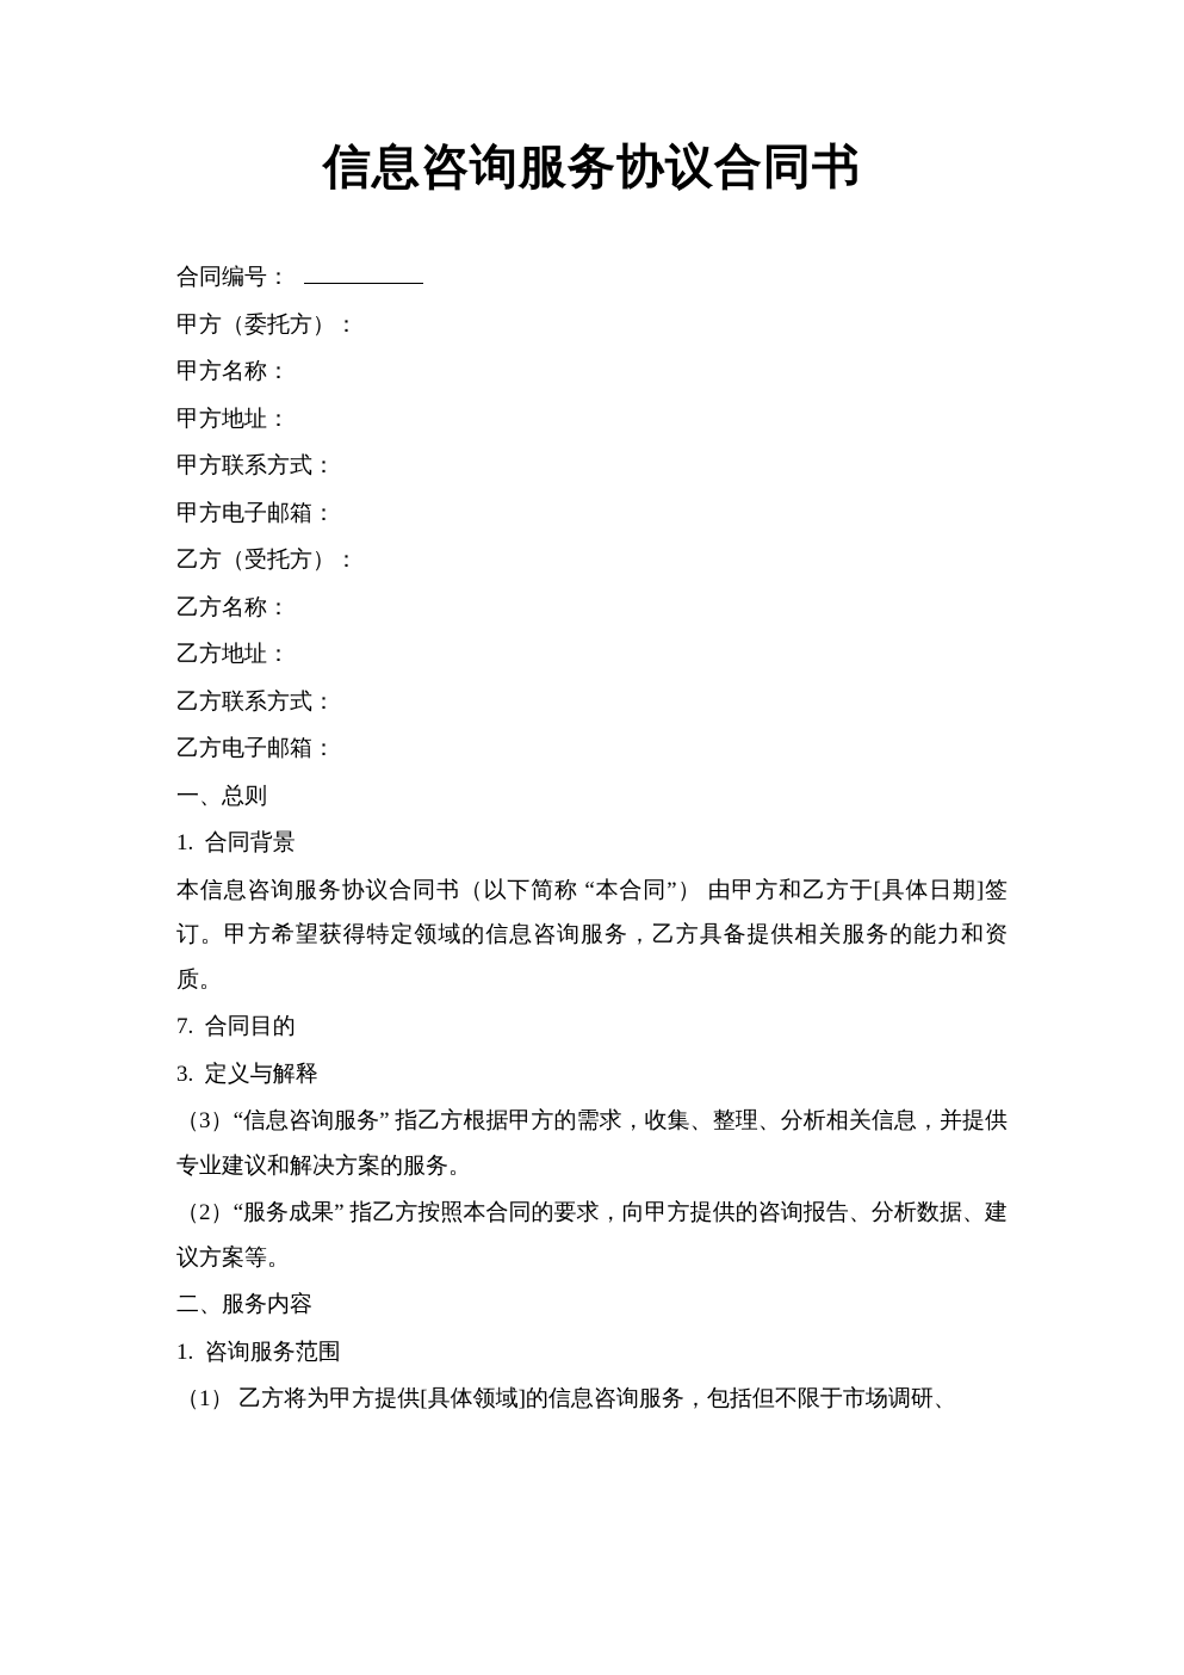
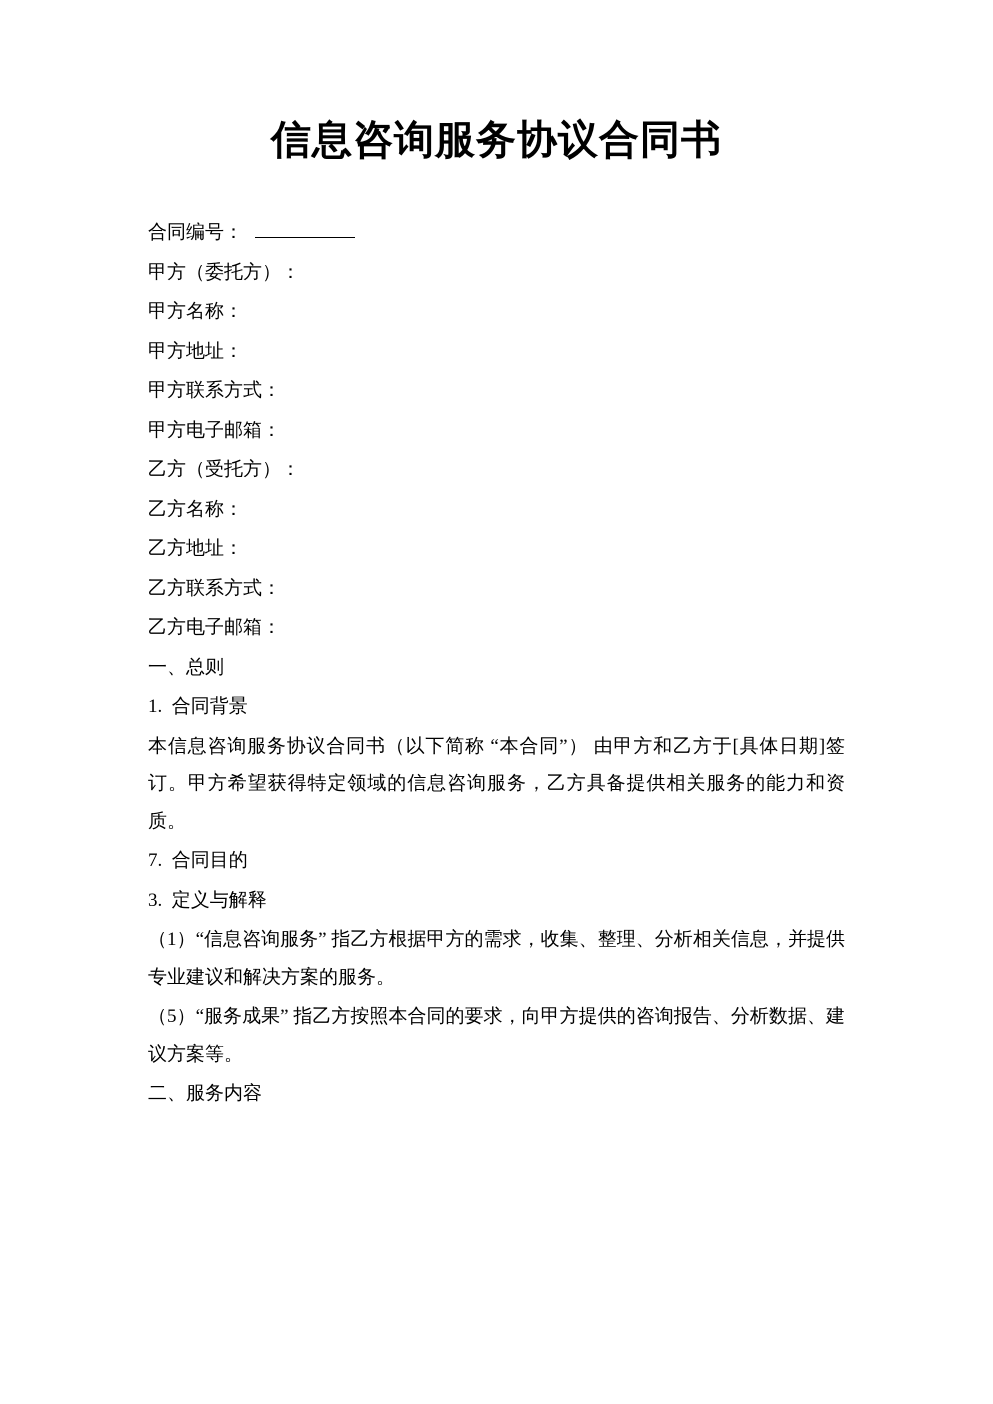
  信息咨询服务协议合同书
  合同编号：
  甲方（委托方）：
  甲方名称：
  甲方地址：
  甲方联系方式：
  甲方电子邮箱：
  乙方（受托方）：
  乙方名称：
  乙方地址：
  乙方联系方式：
  乙方电子邮箱：
  一、总则
  1. 合同背景
  本信息咨询服务协议合同书（以下简称 “本合同”） 由甲方和乙方于[具体日期]签订。甲方希望获得特定领域的信息咨询服务，乙方具备提供相关服务的能力和资质。
  7. 合同目的
  3. 定义与解释
- （3）“信息咨询服务” 指乙方根据甲方的需求，收集、整理、分析相关信息，并提供专业建议和解决方案的服务。
+ （1）“信息咨询服务” 指乙方根据甲方的需求，收集、整理、分析相关信息，并提供专业建议和解决方案的服务。
- （2）“服务成果” 指乙方按照本合同的要求，向甲方提供的咨询报告、分析数据、建议方案等。
+ （5）“服务成果” 指乙方按照本合同的要求，向甲方提供的咨询报告、分析数据、建议方案等。
  二、服务内容
- 1. 咨询服务范围
- （1） 乙方将为甲方提供[具体领域]的信息咨询服务，包括但不限于市场调研、
